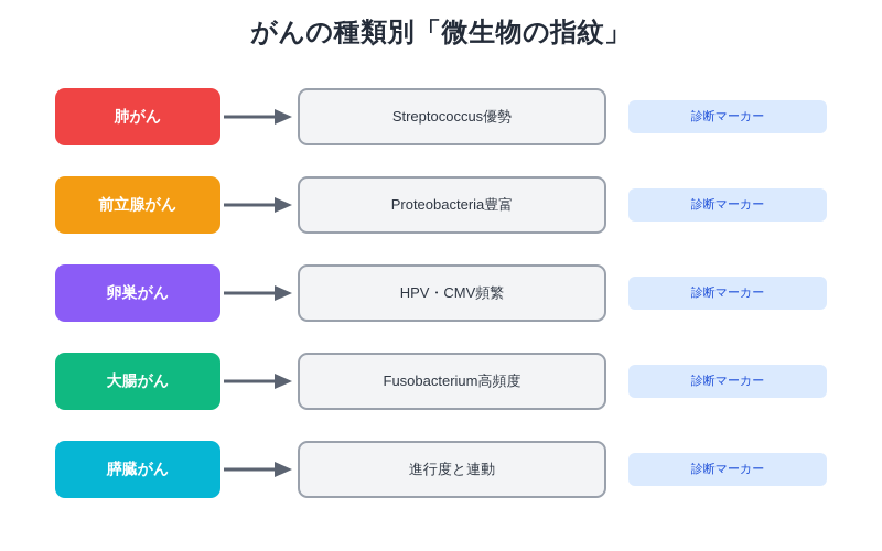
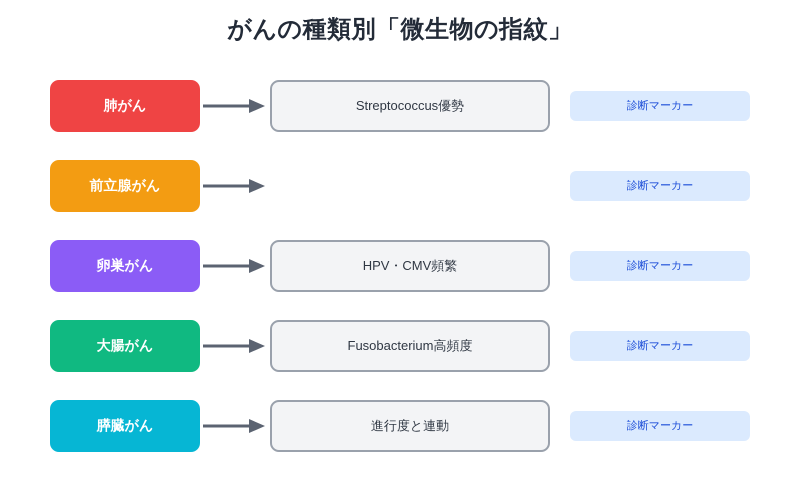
  がんの種類別「微生物の指紋」
  肺がん
  Streptococcus優勢
  診断マーカー
  前立腺がん
- Proteobacteria豊富
  診断マーカー
  卵巣がん
  HPV・CMV頻繁
  診断マーカー
  大腸がん
  Fusobacterium高頻度
  診断マーカー
  膵臓がん
  進行度と連動
  診断マーカー
